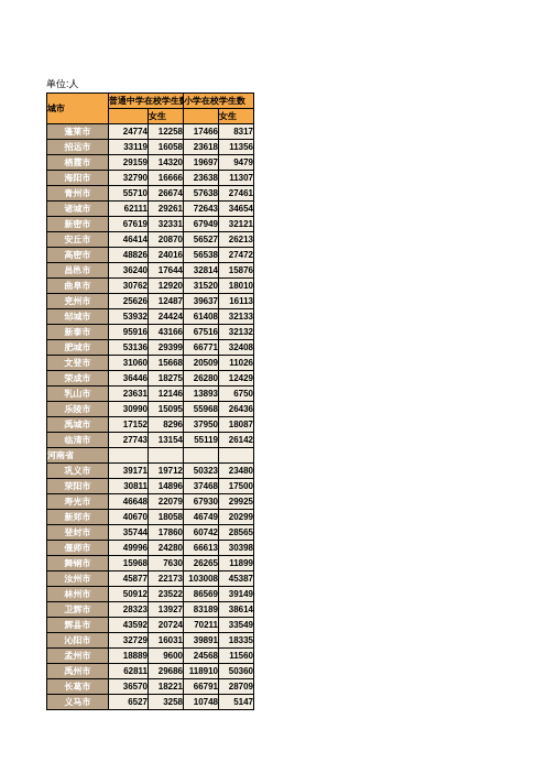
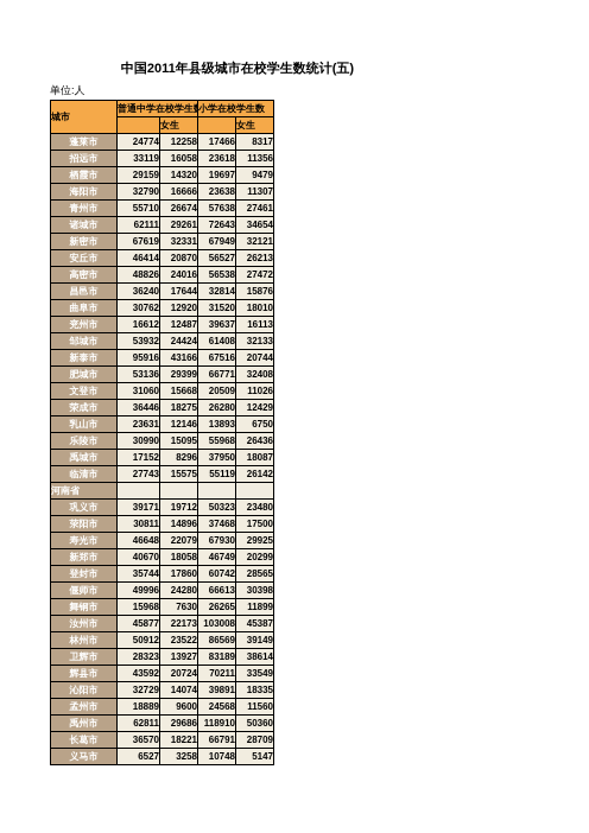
+ 中国2011年县级城市在校学生数统计(五)
  单位:人
  城市	普通中学在校学生	小学在校学生数
  	女生		女生
  蓬莱市	24774	12258	17466	8317
  招远市	33119	16058	23618	11356
  栖霞市	29159	14320	19697	9479
  海阳市	32790	16666	23638	11307
  青州市	55710	26674	57638	27461
  诸城市	62111	29261	72643	34654
  新密市	67619	32331	67949	32121
  安丘市	46414	20870	56527	26213
  高密市	48826	24016	56538	27472
  昌邑市	36240	17644	32814	15876
  曲阜市	30762	12920	31520	18010
- 兖州市	25626	12487	39637	16113
+ 兖州市	16612	12487	39637	16113
  邹城市	53932	24424	61408	32133
- 新泰市	95916	43166	67516	32132
+ 新泰市	95916	43166	67516	20744
  肥城市	53136	29399	66771	32408
  文登市	31060	15668	20509	11026
  荣成市	36446	18275	26280	12429
  乳山市	23631	12146	13893	6750
  乐陵市	30990	15095	55968	26436
  禹城市	17152	8296	37950	18087
- 临清市	27743	13154	55119	26142
+ 临清市	27743	15575	55119	26142
  河南省
  巩义市	39171	19712	50323	23480
  荥阳市	30811	14896	37468	17500
  寿光市	46648	22079	67930	29925
  新郑市	40670	18058	46749	20299
  登封市	35744	17860	60742	28565
  偃师市	49996	24280	66613	30398
  舞钢市	15968	7630	26265	11899
  汝州市	45877	22173	103008	45387
  林州市	50912	23522	86569	39149
  卫辉市	28323	13927	83189	38614
  辉县市	43592	20724	70211	33549
- 沁阳市	32729	16031	39891	18335
+ 沁阳市	32729	14074	39891	18335
  孟州市	18889	9600	24568	11560
  禹州市	62811	29686	118910	50360
  长葛市	36570	18221	66791	28709
  义马市	6527	3258	10748	5147
